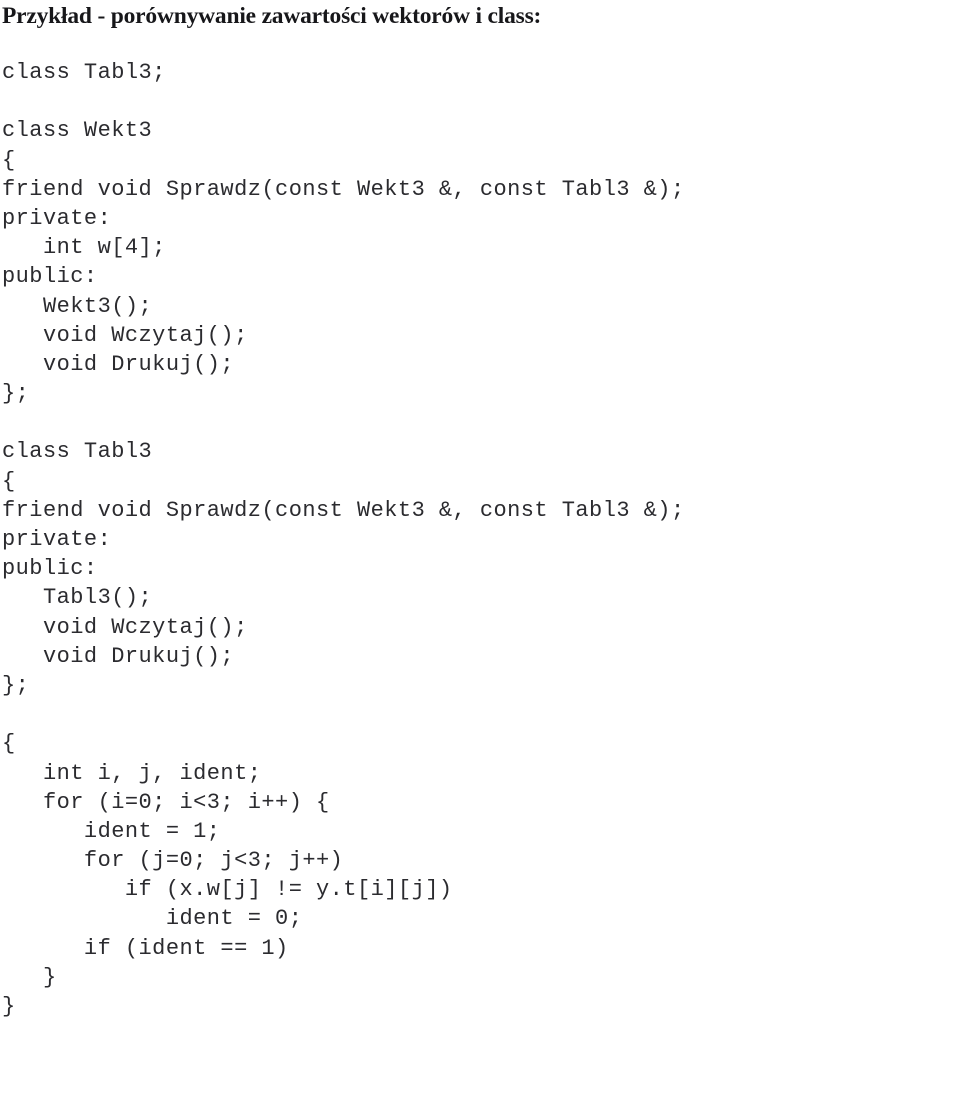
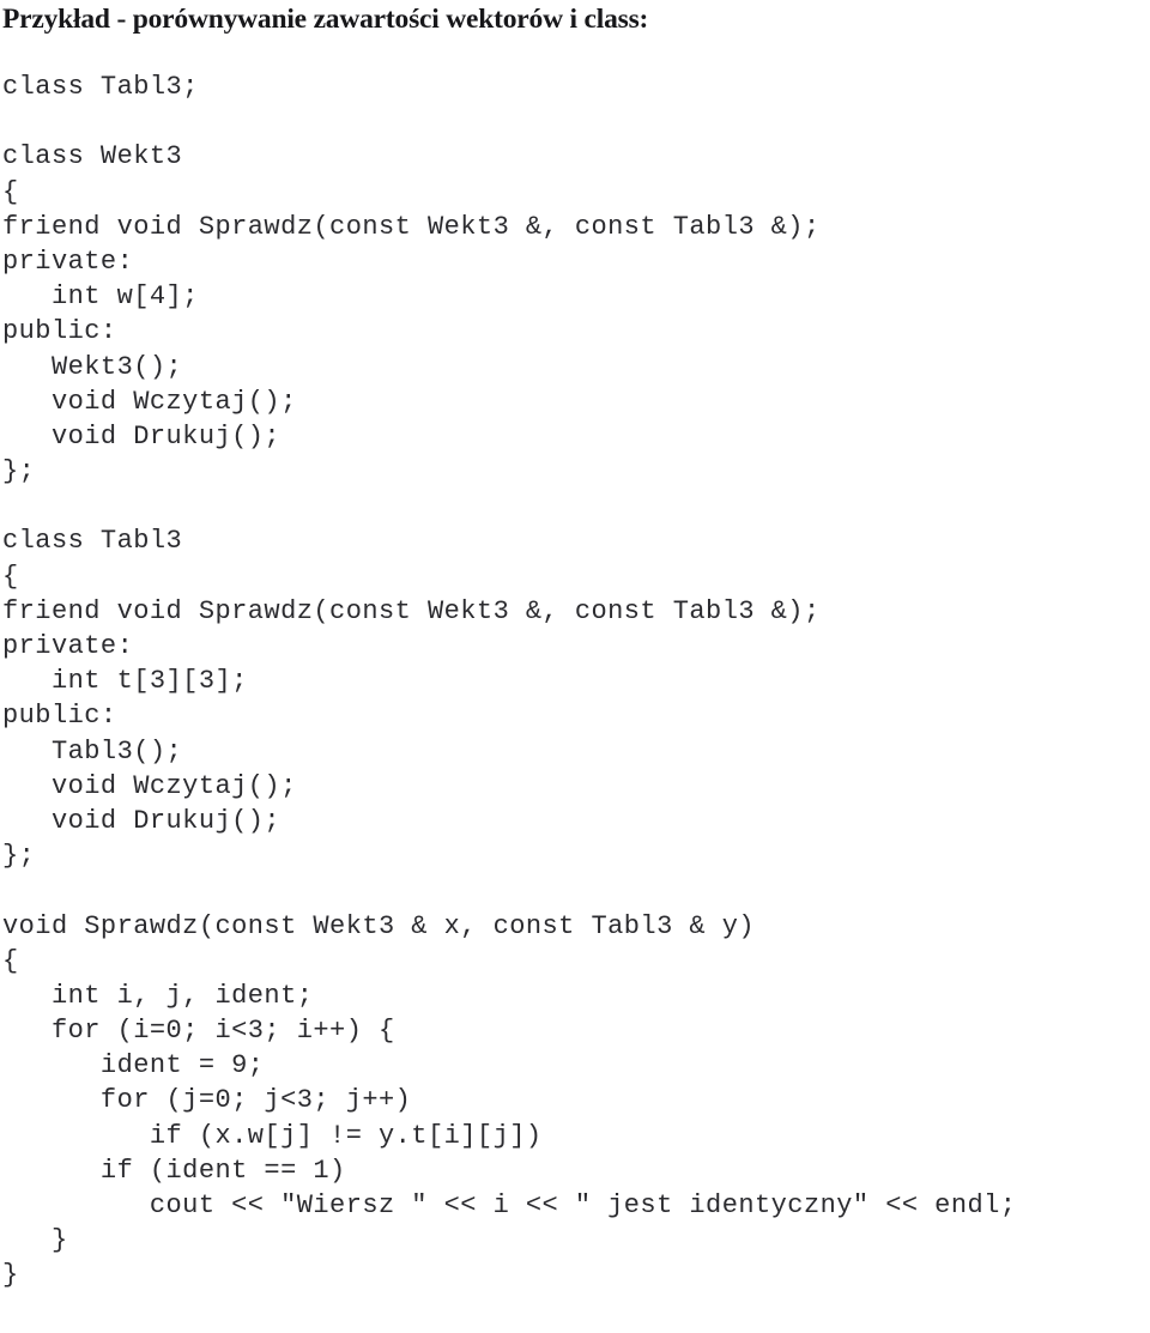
  Przykład - porównywanie zawartości wektorów i class:
  class Tabl3;
  class Wekt3
  {
  friend void Sprawdz(const Wekt3 &, const Tabl3 &);
  private:
  int w[4];
  public:
  Wekt3();
  void Wczytaj();
  void Drukuj();
  };
  class Tabl3
  {
  friend void Sprawdz(const Wekt3 &, const Tabl3 &);
  private:
+ int t[3][3];
  public:
  Tabl3();
  void Wczytaj();
  void Drukuj();
  };
+ void Sprawdz(const Wekt3 & x, const Tabl3 & y)
  {
  int i, j, ident;
  for (i=0; i<3; i++) {
- ident = 1;
+ ident = 9;
  for (j=0; j<3; j++)
  if (x.w[j] != y.t[i][j])
- ident = 0;
  if (ident == 1)
+ cout << "Wiersz " << i << " jest identyczny" << endl;
  }
  }
